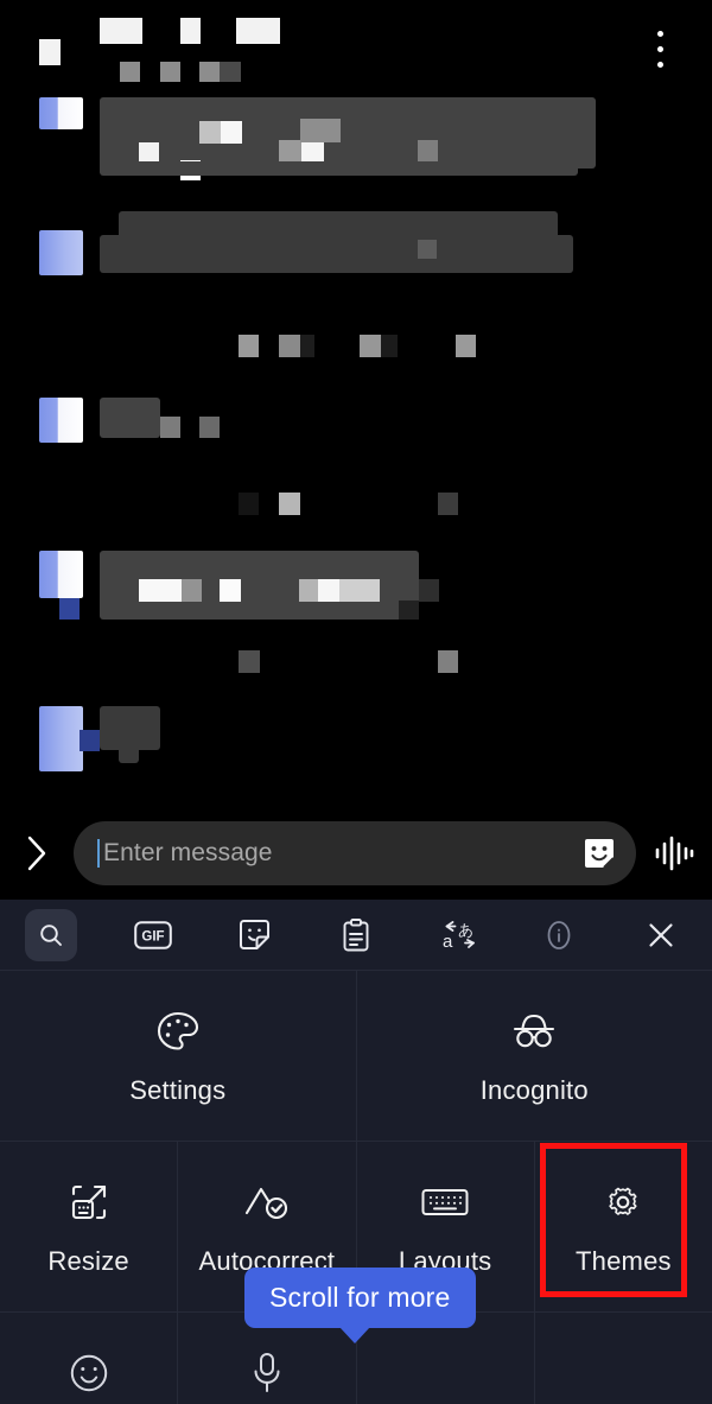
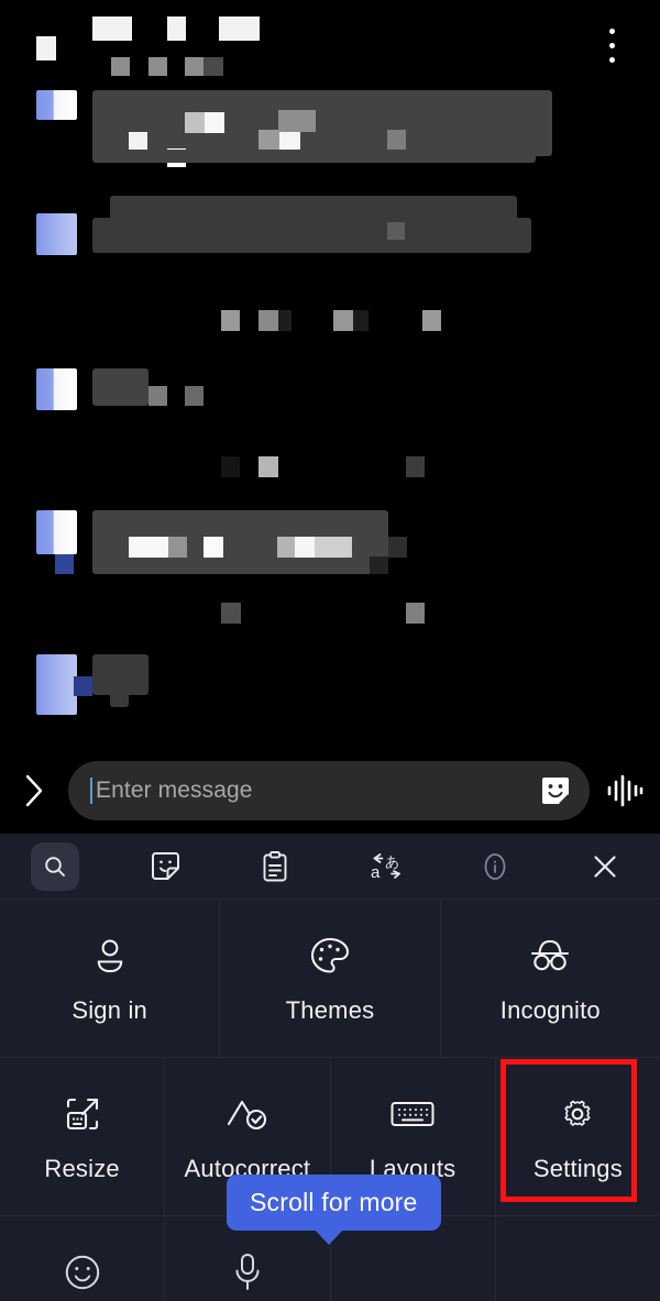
  Enter message
- GIF
  a
  あ
+ Sign in
- Settings
+ Themes
  Incognito
  Resize
  Autocorrect
  Layouts
- Themes
+ Settings
  Scroll for more
